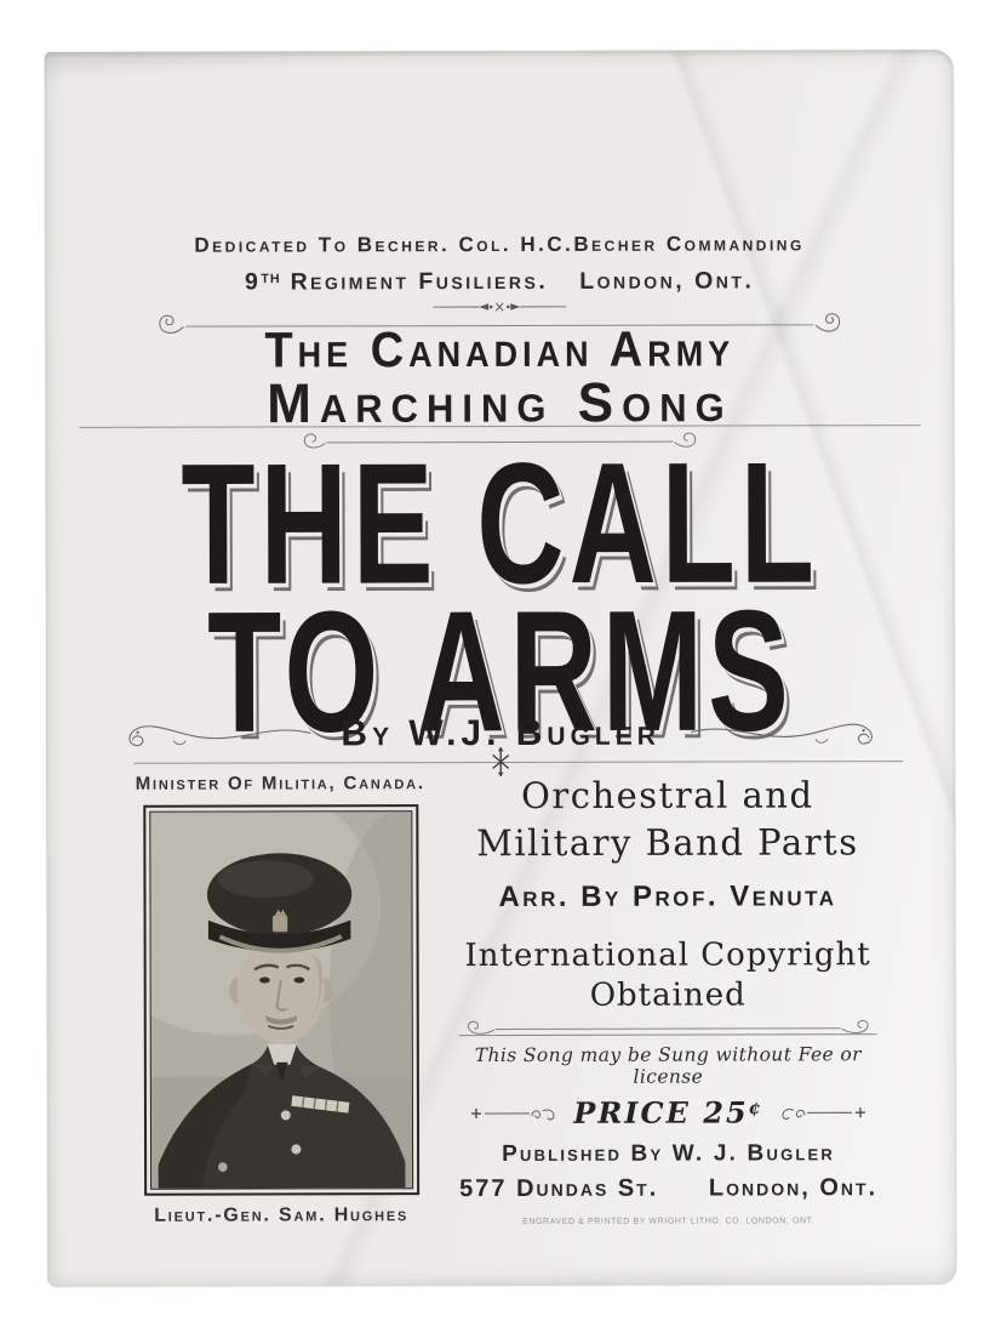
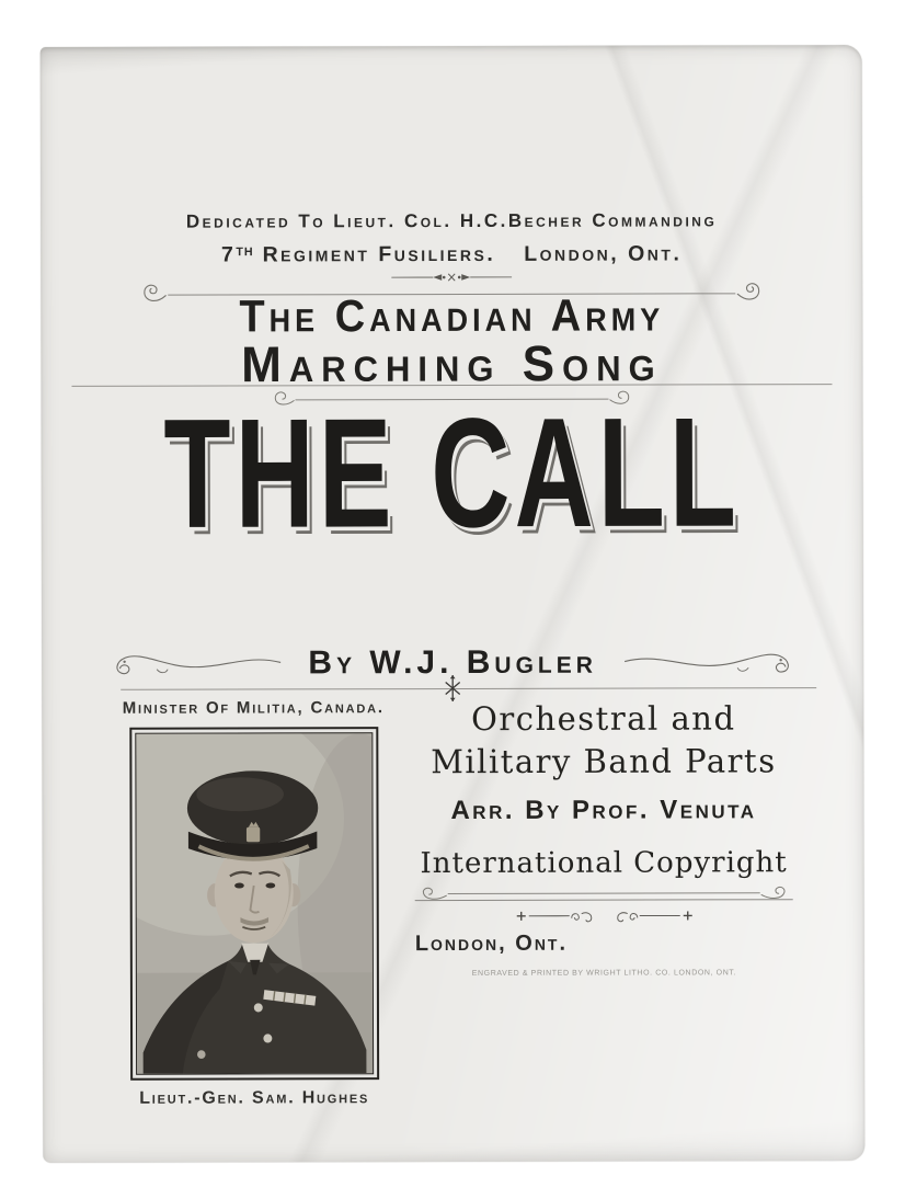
- Dedicated To Becher. Col. H.C.Becher Commanding
+ Dedicated To Lieut. Col. H.C.Becher Commanding
- 9TH Regiment Fusiliers. London, Ont.
+ 7TH Regiment Fusiliers. London, Ont.
  The Canadian Army
  Marching Song
  THE CALL
- TO ARMS
  By W.J. Bugler
  Minister Of Militia, Canada.
  Lieut.-Gen. Sam. Hughes
  Orchestral and
  Military Band Parts
  Arr. By Prof. Venuta
  International Copyright
- Obtained
- This Song may be Sung without Fee or license
- PRICE 25¢
- Published By W. J. Bugler
- 577 Dundas St.
  London, Ont.
